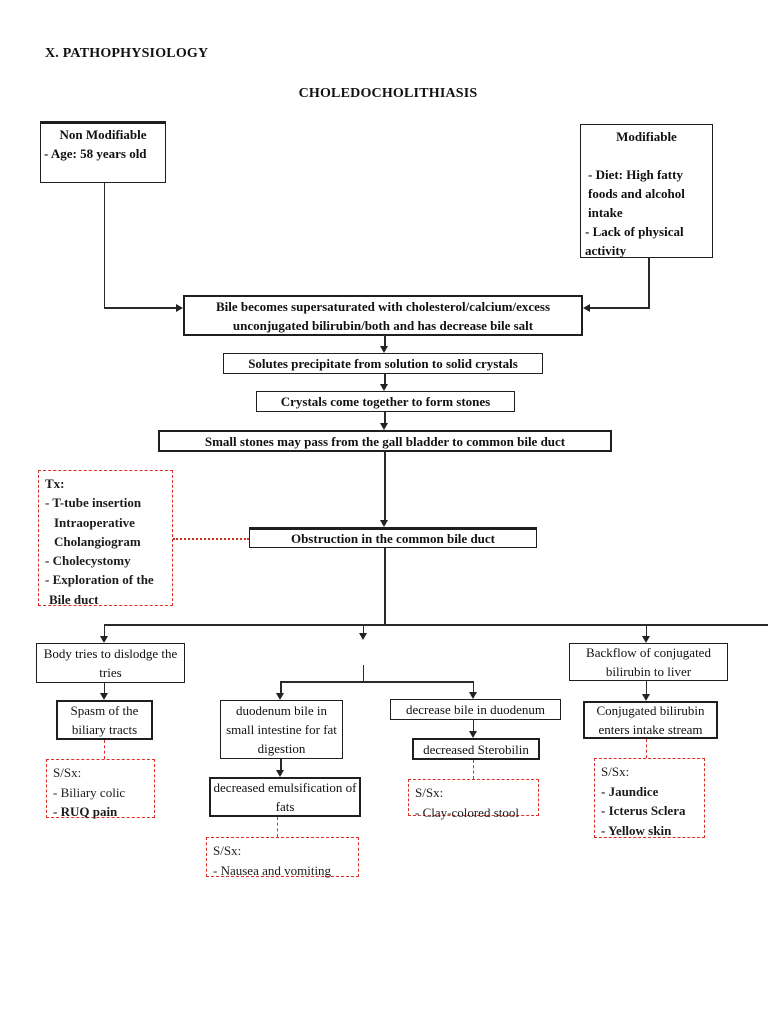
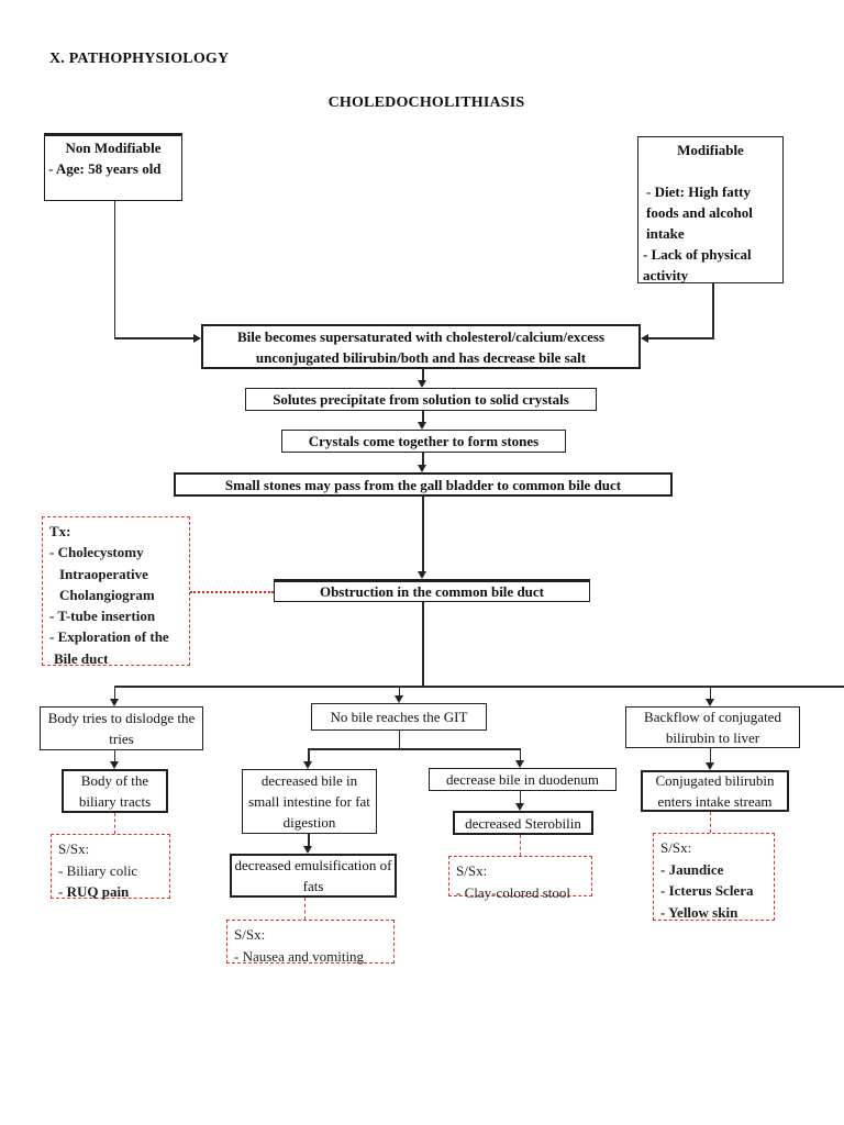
  X. PATHOPHYSIOLOGY
  CHOLEDOCHOLITHIASIS
  Non Modifiable
  - Age: 58 years old
  Modifiable
  - Diet: High fatty foods and alcohol intake
  - Lack of physical activity
  Bile becomes supersaturated with cholesterol/calcium/excess unconjugated bilirubin/both and has decrease bile salt
  Solutes precipitate from solution to solid crystals
  Crystals come together to form stones
  Small stones may pass from the gall bladder to common bile duct
  Tx:
- - T-tube insertion
+ - Cholecystomy
  Intraoperative
  Cholangiogram
- - Cholecystomy
+ - T-tube insertion
  - Exploration of the
  Bile duct
  Obstruction in the common bile duct
  Body tries to dislodge the tries
- Spasm of the biliary tracts
+ Body of the biliary tracts
  S/Sx:
  - Biliary colic
  - RUQ pain
+ No bile reaches the GIT
- duodenum bile in small intestine for fat digestion
+ decreased bile in small intestine for fat digestion
  decreased emulsification of fats
  S/Sx:
  - Nausea and vomiting
  decrease bile in duodenum
  decreased Sterobilin
  S/Sx:
  - Clay-colored stool
  Backflow of conjugated bilirubin to liver
  Conjugated bilirubin enters intake stream
  S/Sx:
  - Jaundice
  - Icterus Sclera
  - Yellow skin
